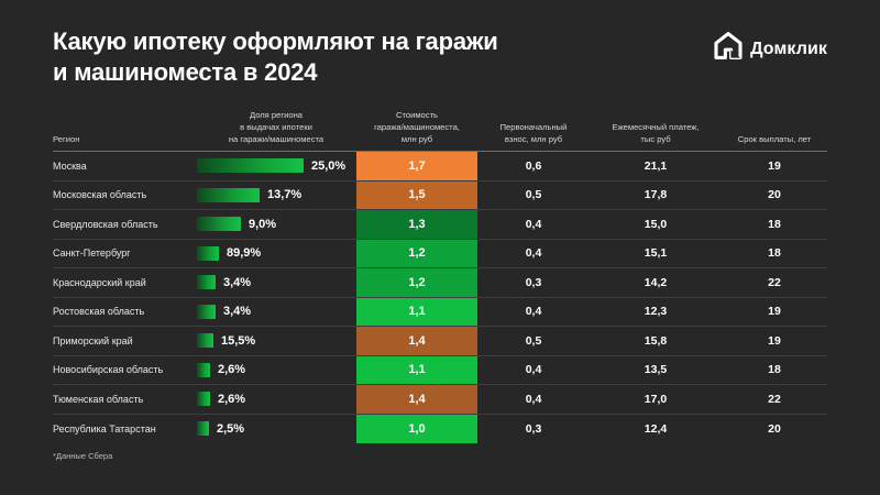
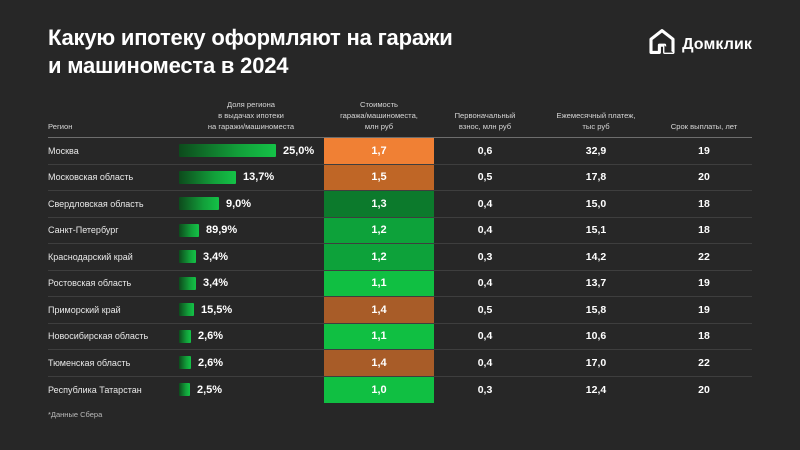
  Какую ипотеку оформляют на гаражи
  и машиноместа в 2024
  Домклик
  Регион
  Доля региона
  в выдачах ипотеки
  на гаражи/машиноместа
  Стоимость
  гаража/машиноместа,
  млн руб
  Первоначальный
  взнос, млн руб
  Ежемесячный платеж,
  тыс руб
  Срок выплаты, лет
  Москва
  25,0%
  1,7
  0,6
- 21,1
+ 32,9
  19
  Московская область
  13,7%
  1,5
  0,5
  17,8
  20
  Свердловская область
  9,0%
  1,3
  0,4
  15,0
  18
  Санкт-Петербург
  89,9%
  1,2
  0,4
  15,1
  18
  Краснодарский край
  3,4%
  1,2
  0,3
  14,2
  22
  Ростовская область
  3,4%
  1,1
  0,4
- 12,3
+ 13,7
  19
  Приморский край
  15,5%
  1,4
  0,5
  15,8
  19
  Новосибирская область
  2,6%
  1,1
  0,4
- 13,5
+ 10,6
  18
  Тюменская область
  2,6%
  1,4
  0,4
  17,0
  22
  Республика Татарстан
  2,5%
  1,0
  0,3
  12,4
  20
  *Данные Сбера
